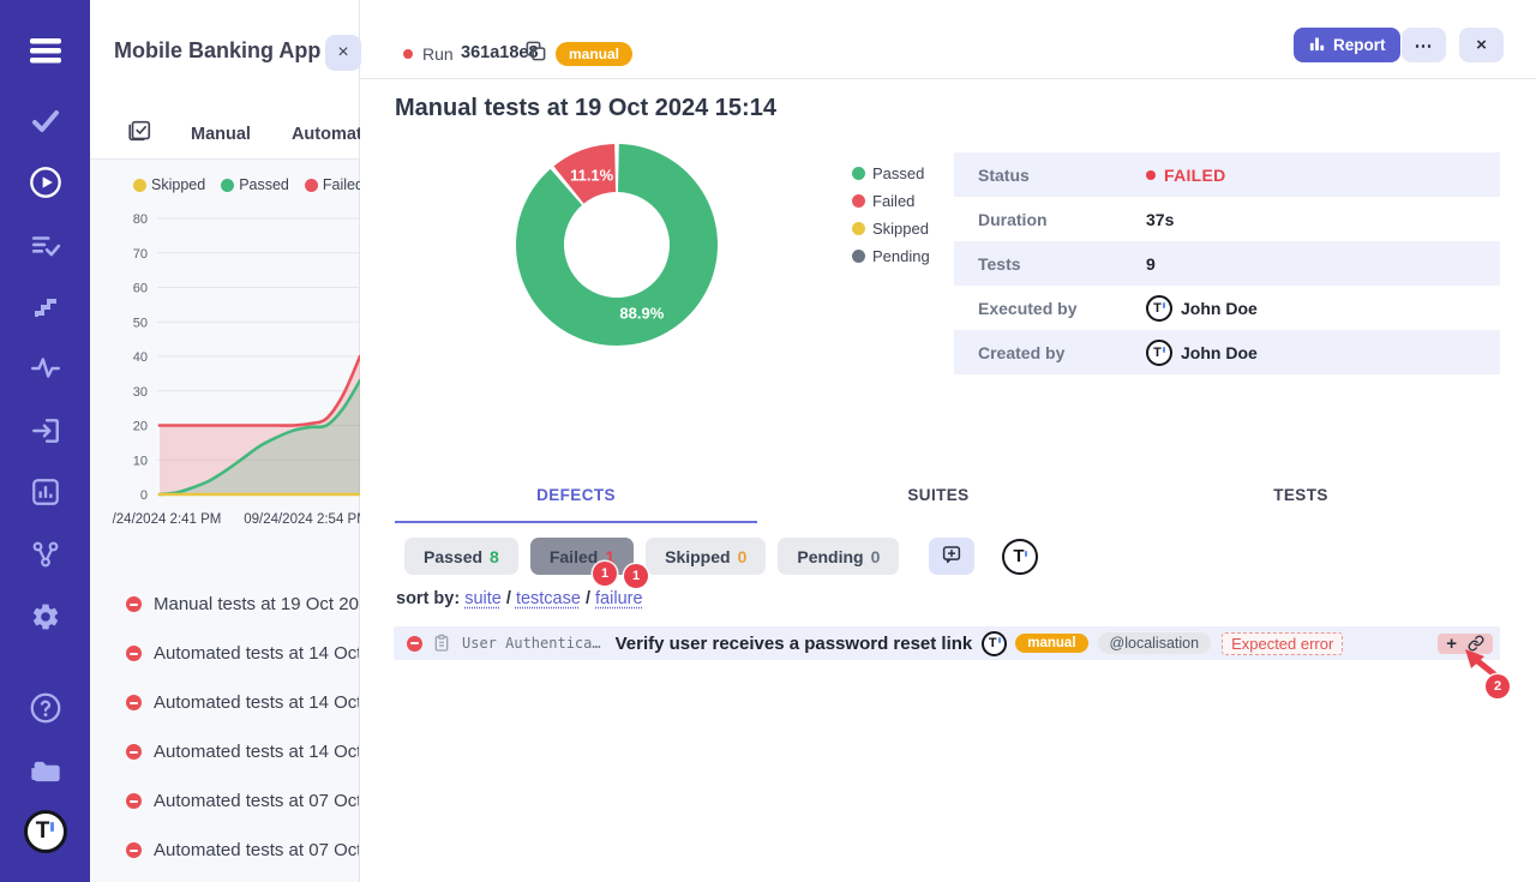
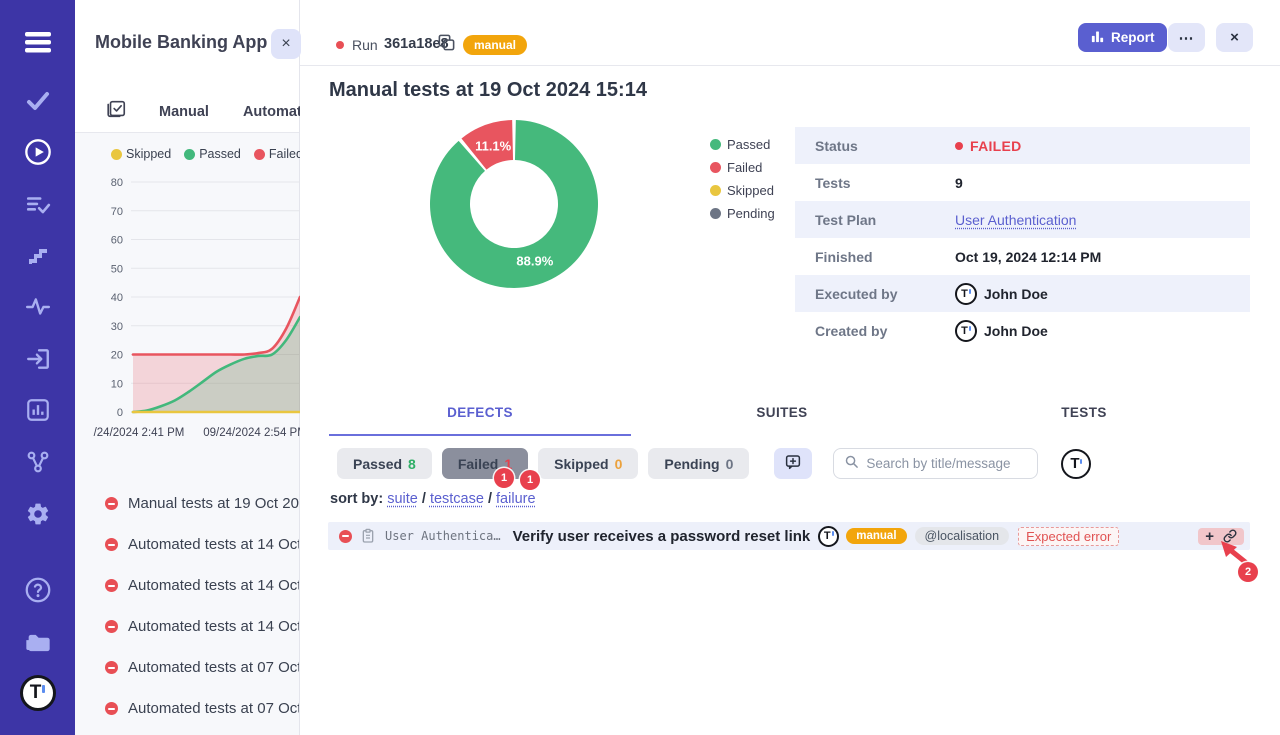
  T
  Mobile Banking App
  ×
  Manual
  Skipped
  Passed
  Faile
  80
  70
  60
  50
  40
  30
  20
  10
  0
  /24/2024 2:41 PM
  09/24/2024 2:54 P
  Manual tests at 19 Oct 20
  Automated tests at 14 Oc
  Automated tests at 14 Oc
  Automated tests at 14 Oc
  Automated tests at 07 Oc
  Automated tests at 07 Oc
  Run
  361a18e
  manual
  Report
  ⋯
  ×
  Manual tests at 19 Oct 2024 15:14
  88.9%
  11.1%
  Passed
  Failed
  Skipped
  Pending
  Status
  FAILED
- Duration
- 37s
  Tests
  9
+ Test Plan
+ User Authentication
+ Finished
+ Oct 19, 2024 12:14 PM
  Executed by
  T
  John Doe
  Created by
  T
  John Doe
  DEFECTS
  SUITES
  TESTS
  Passed
  8
  Failed
  1
  1
  Skipped
  0
  Pending
  0
+ Search by title/message
  T
  sort by: suite / testcase / failure
  User Authentica…
  Verify user receives a password reset link
  T
  manual
  @localisation
  Expected error
  +
  1
  2
